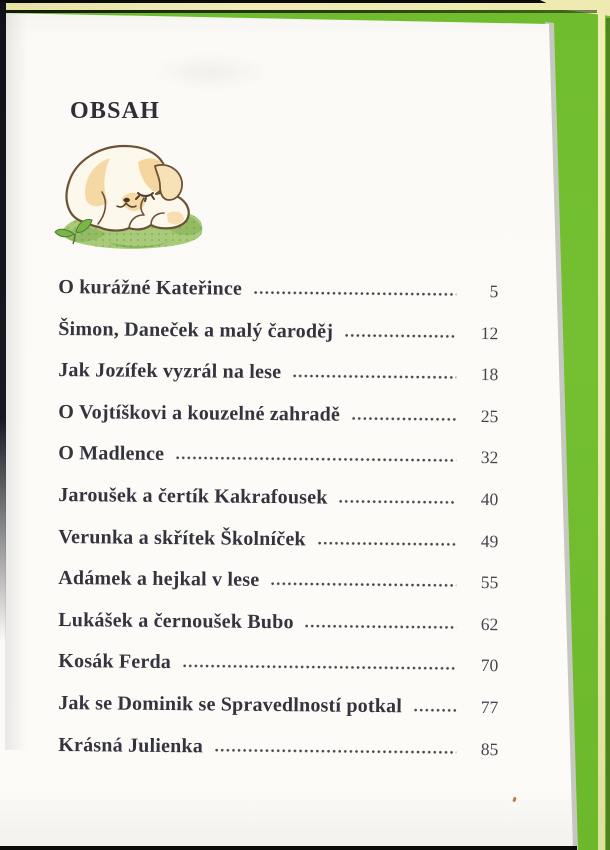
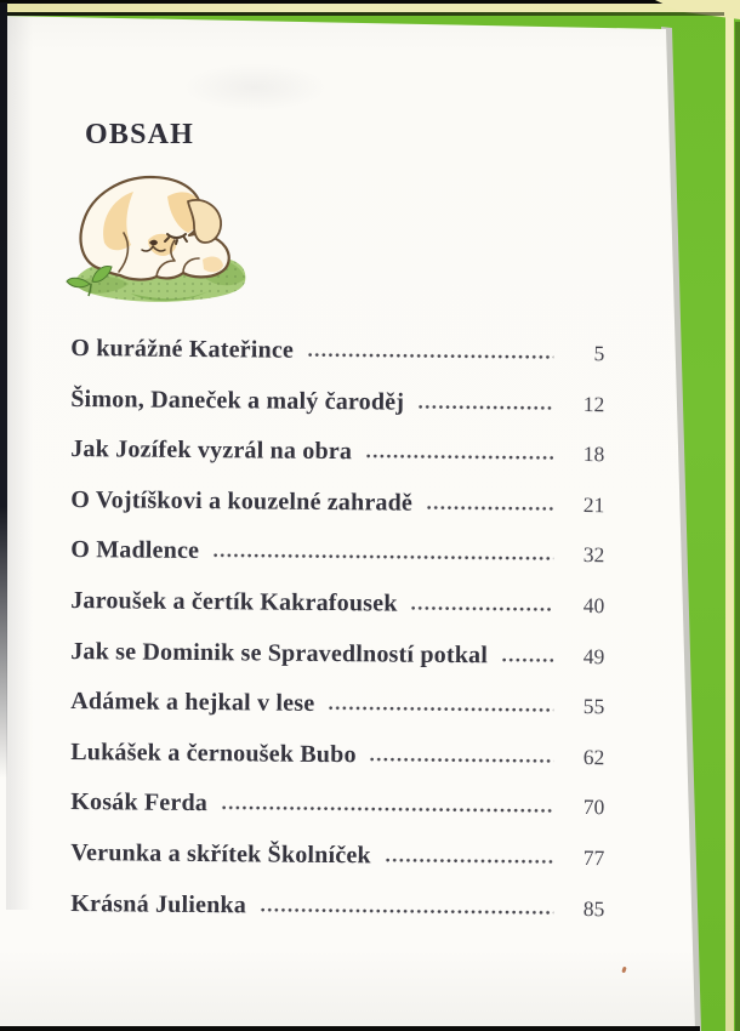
  OBSAH
  O kurážné Kateřince
  5
  Šimon, Daneček a malý čaroděj
  12
- Jak Jozífek vyzrál na lese
+ Jak Jozífek vyzrál na obra
  18
  O Vojtíškovi a kouzelné zahradě
- 25
+ 21
  O Madlence
  32
  Jaroušek a čertík Kakrafousek
  40
- Verunka a skřítek Školníček
+ Jak se Dominik se Spravedlností potkal
  49
  Adámek a hejkal v lese
  55
  Lukášek a černoušek Bubo
  62
  Kosák Ferda
  70
- Jak se Dominik se Spravedlností potkal
+ Verunka a skřítek Školníček
  77
  Krásná Julienka
  85
